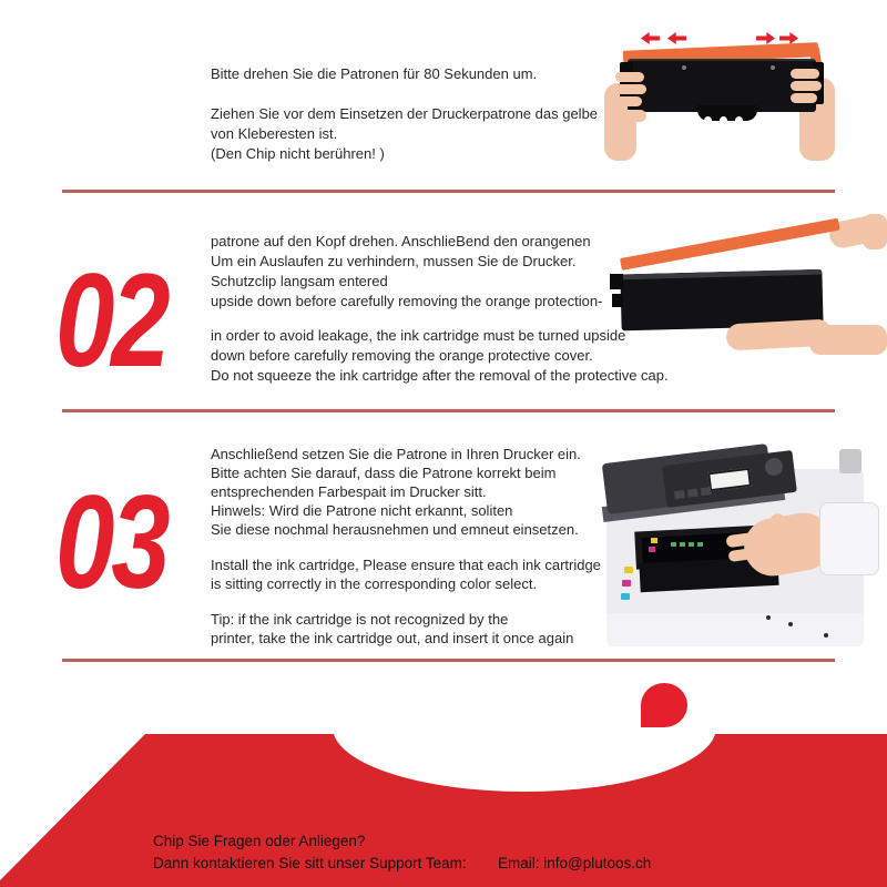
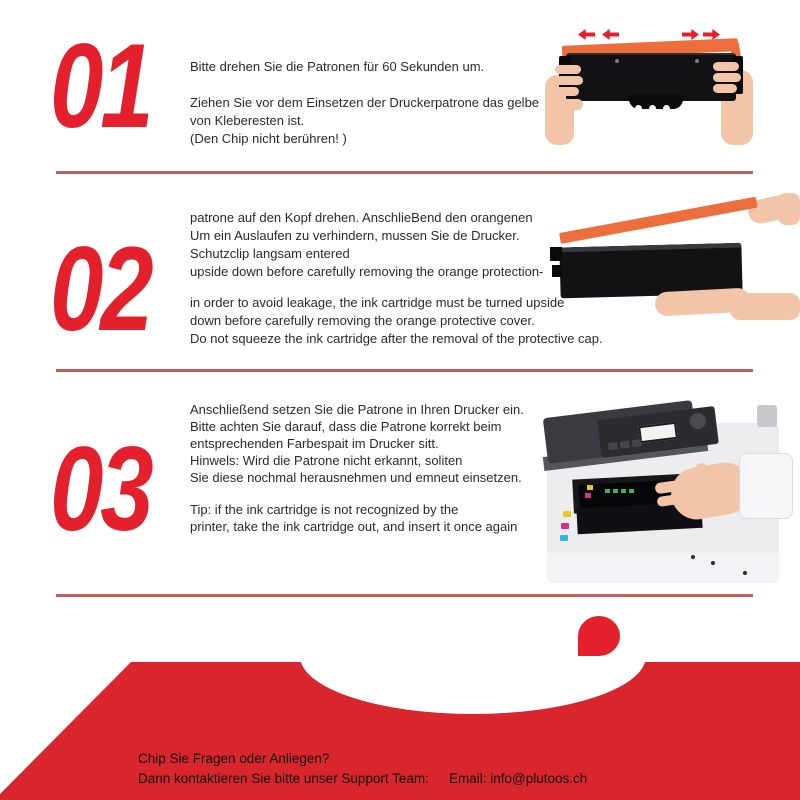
+ 01
- Bitte drehen Sie die Patronen für 80 Sekunden um.
+ Bitte drehen Sie die Patronen für 60 Sekunden um.
  Ziehen Sie vor dem Einsetzen der Druckerpatrone das gelbe
  von Kleberesten ist.
  (Den Chip nicht berühren! )
  02
  patrone auf den Kopf drehen. AnschlieBend den orangenen
  Um ein Auslaufen zu verhindern, mussen Sie de Drucker.
  Schutzclip langsam entered
  upside down before carefully removing the orange protection-
  in order to avoid leakage, the ink cartridge must be turned upside
  down before carefully removing the orange protective cover.
  Do not squeeze the ink cartridge after the removal of the protective cap.
  03
  Anschließend setzen Sie die Patrone in Ihren Drucker ein.
  Bitte achten Sie darauf, dass die Patrone korrekt beim
  entsprechenden Farbespait im Drucker sitt.
  Hinwels: Wird die Patrone nicht erkannt, soliten
  Sie diese nochmal herausnehmen und emneut einsetzen.
- Install the ink cartridge, Please ensure that each ink cartridge
- is sitting correctly in the corresponding color select.
  Tip: if the ink cartridge is not recognized by the
  printer, take the ink cartridge out, and insert it once again
  Chip Sie Fragen oder Anliegen?
- Dann kontaktieren Sie sitt unser Support Team:
+ Dann kontaktieren Sie bitte unser Support Team:
  Email: info@plutoos.ch
